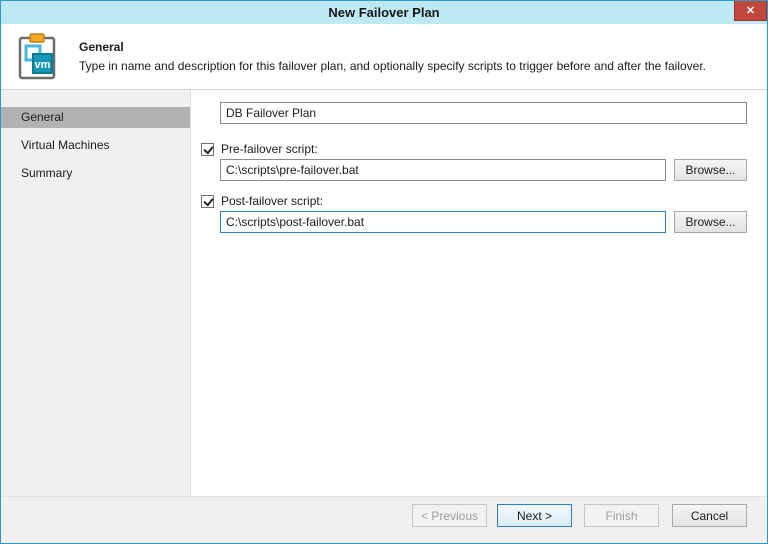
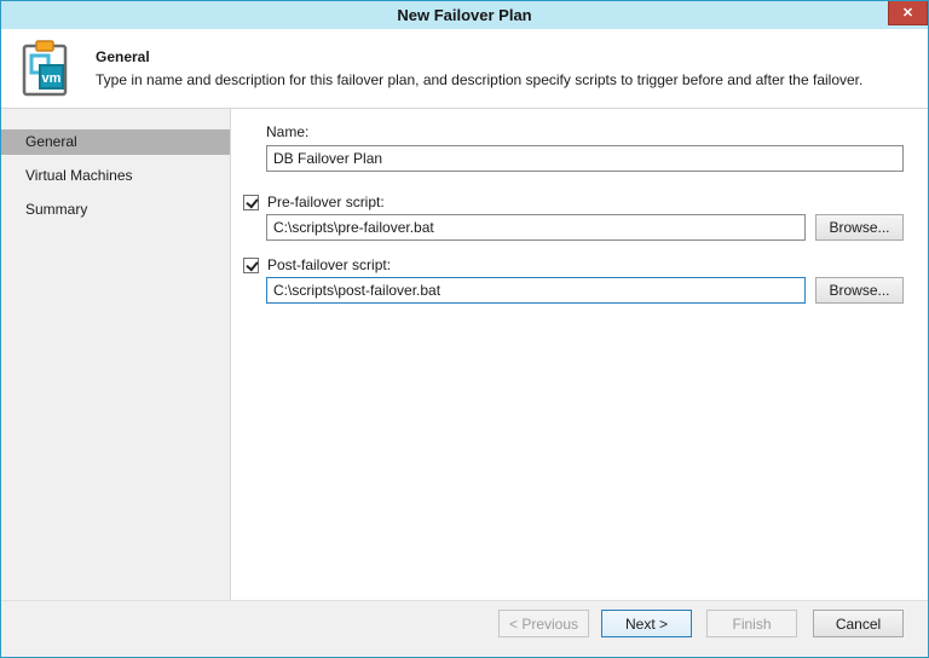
  New Failover Plan
  ✕
  vm
  General
- Type in name and description for this failover plan, and optionally specify scripts to trigger before and after the failover.
+ Type in name and description for this failover plan, and description specify scripts to trigger before and after the failover.
  General
  Virtual Machines
  Summary
+ Name:
  DB Failover Plan
  Pre-failover script:
  C:\scripts\pre-failover.bat
  Browse...
  Post-failover script:
  C:\scripts\post-failover.bat
  Browse...
  < Previous
  Next >
  Finish
  Cancel
